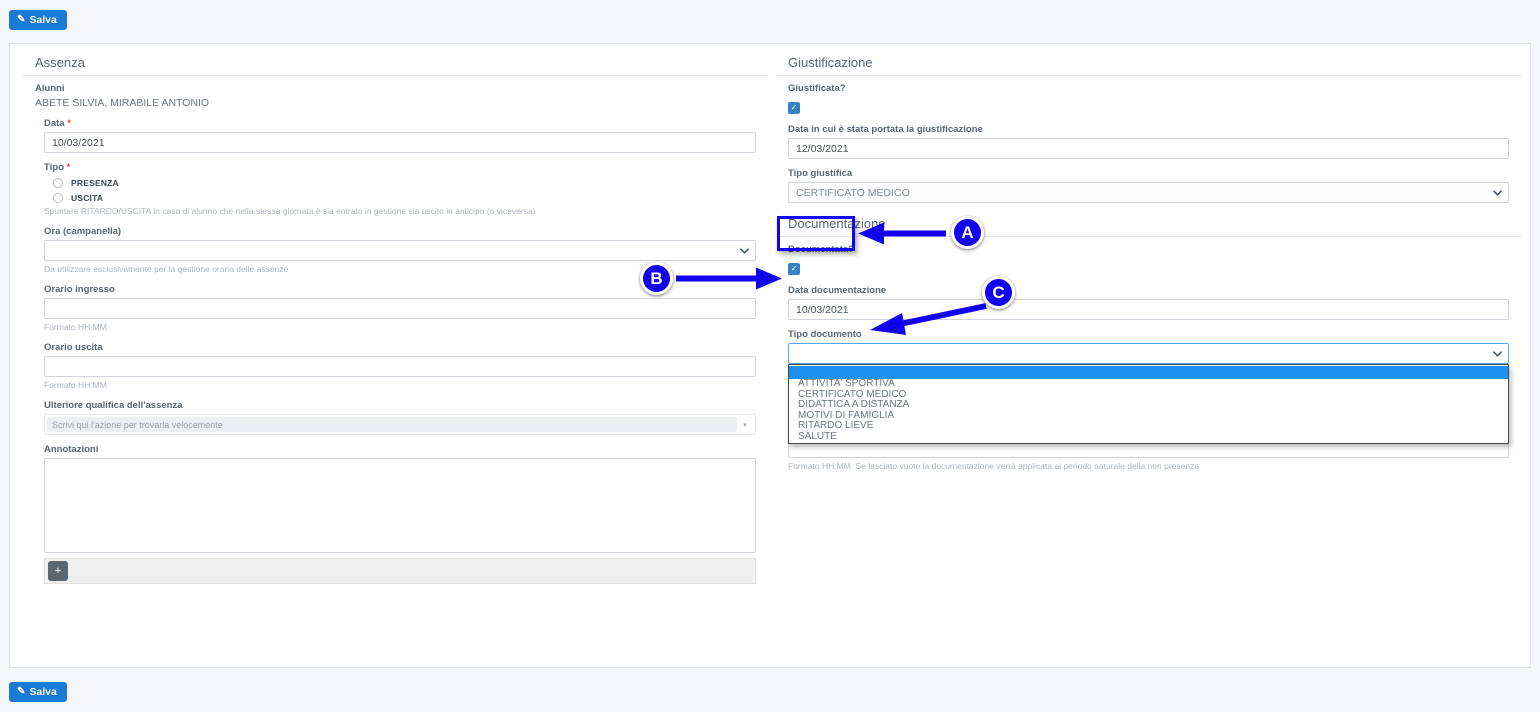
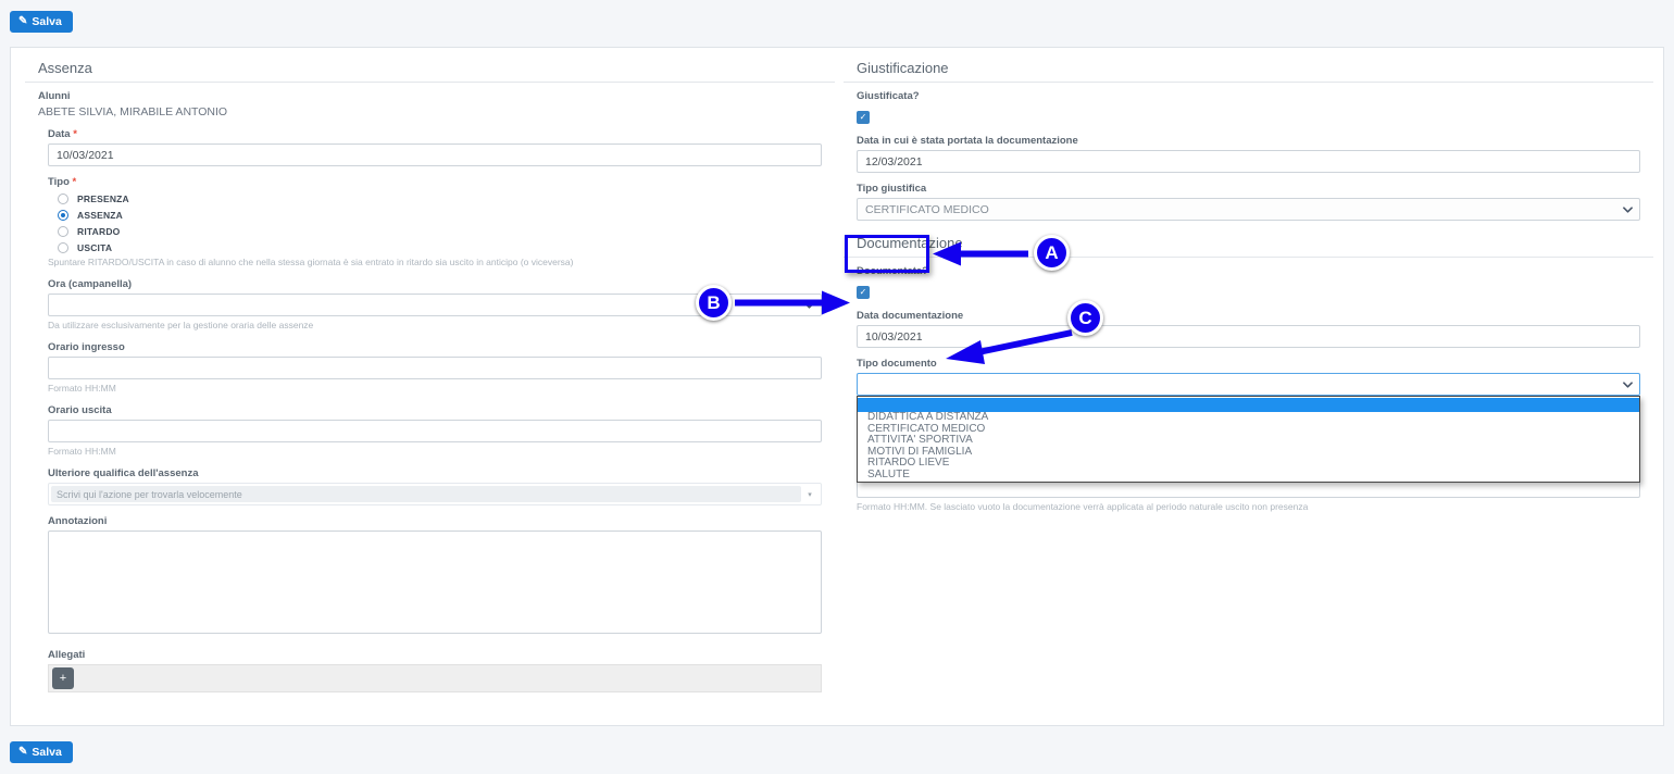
  ✎
  Salva
  Assenza
  Alunni
  ABETE SILVIA, MIRABILE ANTONIO
  Data *
  10/03/2021
  Tipo *
  PRESENZA
+ ASSENZA
+ RITARDO
  USCITA
- Spuntare RITARDO/USCITA in caso di alunno che nella stessa giornata è sia entrato in gestione sia uscito in anticipo (o viceversa)
+ Spuntare RITARDO/USCITA in caso di alunno che nella stessa giornata è sia entrato in ritardo sia uscito in anticipo (o viceversa)
  Ora (campanella)
  Da utilizzare esclusivamente per la gestione oraria delle assenze
  Orario ingresso
  Formato HH:MM
  Orario uscita
  Formato HH:MM
  Ulteriore qualifica dell'assenza
  Scrivi qui l'azione per trovarla velocemente
  Annotazioni
+ Allegati
  +
  Giustificazione
  Giustificata?
  ✓
- Data in cui è stata portata la giustificazione
+ Data in cui è stata portata la documentazione
  12/03/2021
  Tipo giustifica
  CERTIFICATO MEDICO
  Documentazion
  Documentata?
  ✓
  Data documentazione
  10/03/2021
  Tipo documento
- ATTIVITA' SPORTIVA
+ DIDATTICA A DISTANZA
  CERTIFICATO MEDICO
- DIDATTICA A DISTANZA
+ ATTIVITA' SPORTIVA
  MOTIVI DI FAMIGLIA
  RITARDO LIEVE
  SALUTE
- Formato HH:MM. Se lasciato vuoto la documentazione verrà applicata al periodo naturale della non presenza
+ Formato HH:MM. Se lasciato vuoto la documentazione verrà applicata al periodo naturale uscito non presenza
  ✎
  Salva
  A
  B
  C
